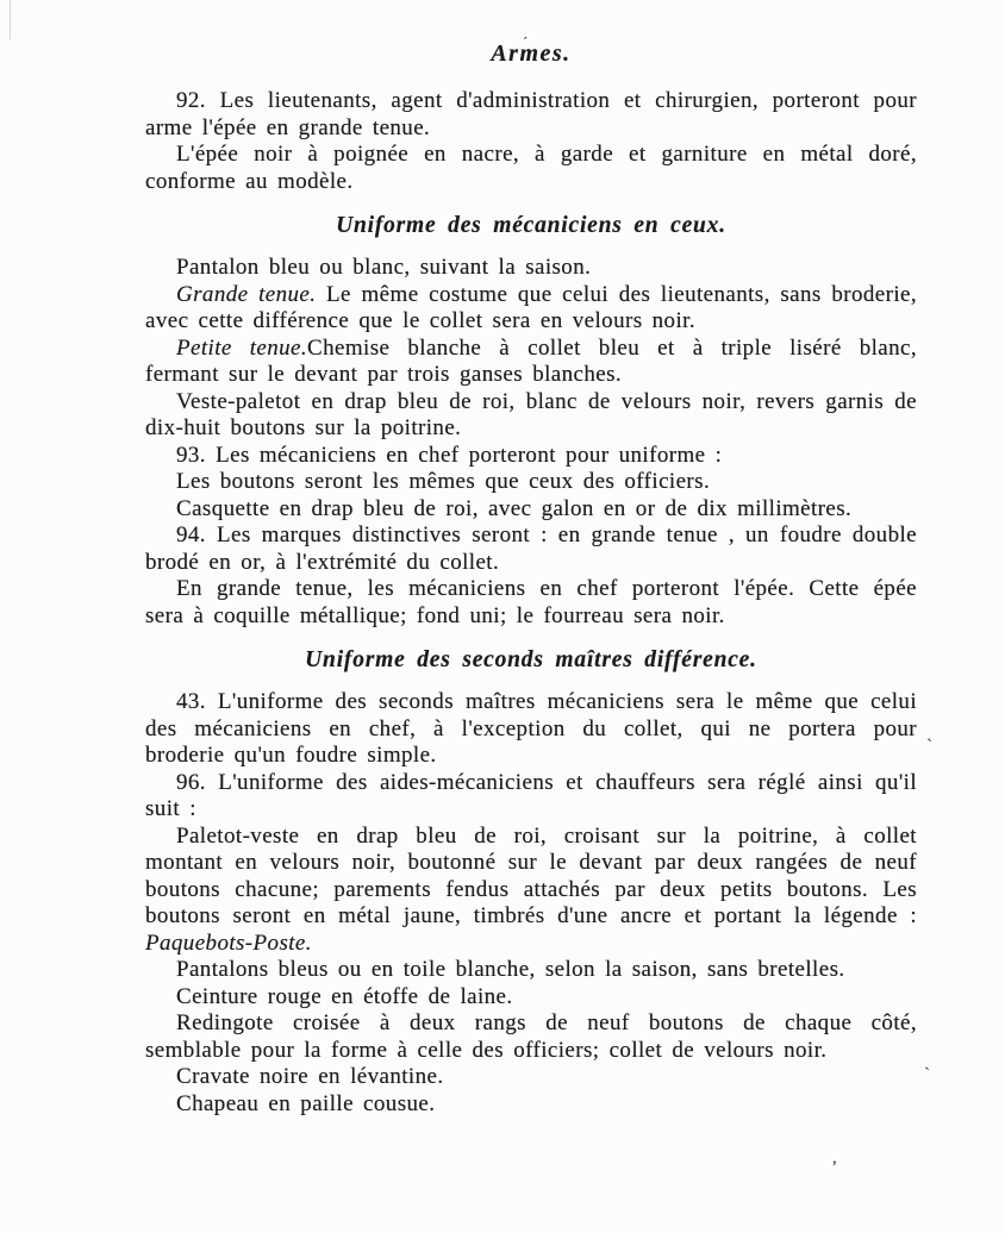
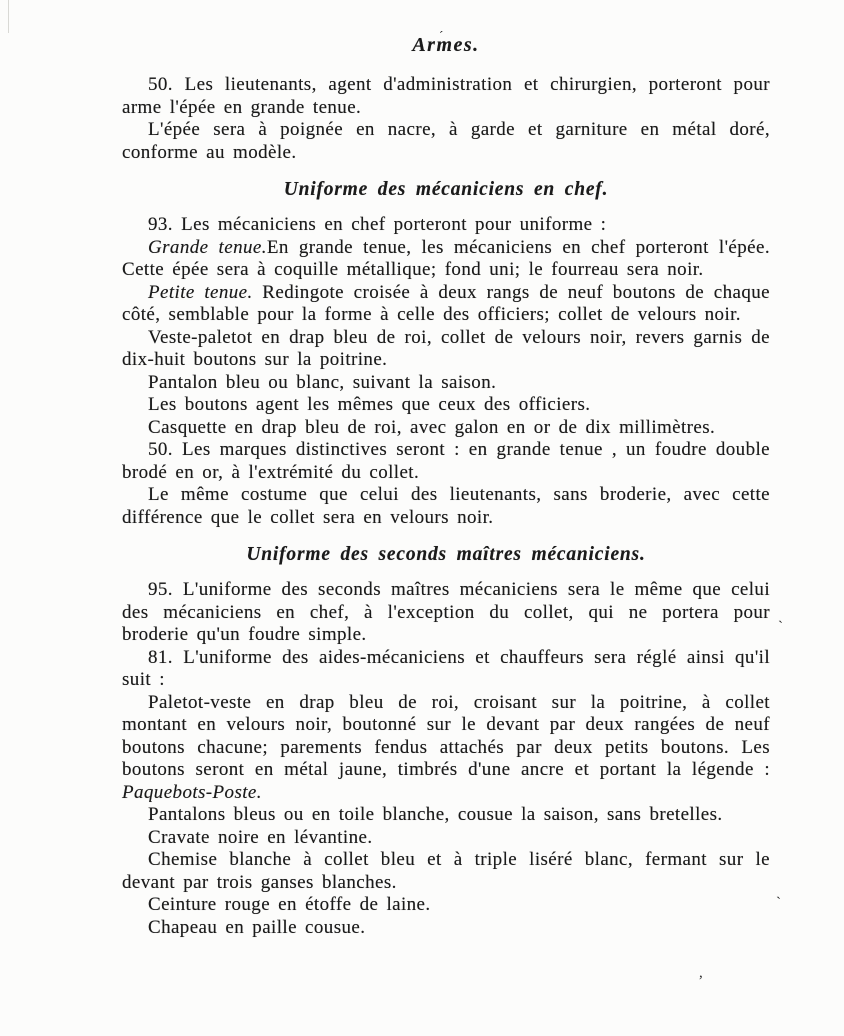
  ´
  `
  `
  ,
  Armes.
- 92. Les lieutenants, agent d'administration et chirurgien, por­teront pour arme l'épée en grande tenue.
+ 50. Les lieutenants, agent d'administration et chirurgien, por­teront pour arme l'épée en grande tenue.
- L'épée noir à poignée en nacre, à garde et garniture en métal doré, conforme au modèle.
+ L'épée sera à poignée en nacre, à garde et garniture en métal doré, conforme au modèle.
- Uniforme des mécaniciens en ceux.
+ Uniforme des mécaniciens en chef.
- Pantalon bleu ou blanc, suivant la saison.
+ 93. Les mécaniciens en chef porteront pour uniforme :
- Grande tenue. Le même costume que celui des lieutenants, sans broderie, avec cette différence que le collet sera en velours noir.
+ Grande tenue.En grande tenue, les mécaniciens en chef porteront l'épée. Cette épée sera à coquille métallique; fond uni; le fourreau sera noir.
- Petite tenue.Chemise blanche à collet bleu et à triple liséré blanc, fermant sur le devant par trois ganses blanches.
+ Petite tenue. Redingote croisée à deux rangs de neuf boutons de chaque côté, semblable pour la forme à celle des officiers; collet de velours noir.
- Veste-paletot en drap bleu de roi, blanc de velours noir, revers garnis de dix-huit boutons sur la poitrine.
+ Veste-paletot en drap bleu de roi, collet de velours noir, revers garnis de dix-huit boutons sur la poitrine.
- 93. Les mécaniciens en chef porteront pour uniforme :
+ Pantalon bleu ou blanc, suivant la saison.
- Les boutons seront les mêmes que ceux des officiers.
+ Les boutons agent les mêmes que ceux des officiers.
  Casquette en drap bleu de roi, avec galon en or de dix milli­mètres.
- 94. Les marques distinctives seront : en grande tenue , un foudre double brodé en or, à l'extrémité du collet.
+ 50. Les marques distinctives seront : en grande tenue , un foudre double brodé en or, à l'extrémité du collet.
- En grande tenue, les mécaniciens en chef porteront l'épée. Cette épée sera à coquille métallique; fond uni; le fourreau sera noir.
+ Le même costume que celui des lieutenants, sans broderie, avec cette différence que le collet sera en velours noir.
- Uniforme des seconds maîtres différence.
+ Uniforme des seconds maîtres mécaniciens.
- 43. L'uniforme des seconds maîtres mécaniciens sera le même que celui des mécaniciens en chef, à l'exception du collet, qui ne portera pour broderie qu'un foudre simple.
+ 95. L'uniforme des seconds maîtres mécaniciens sera le même que celui des mécaniciens en chef, à l'exception du collet, qui ne portera pour broderie qu'un foudre simple.
- 96. L'uniforme des aides-mécaniciens et chauffeurs sera réglé ainsi qu'il suit :
+ 81. L'uniforme des aides-mécaniciens et chauffeurs sera réglé ainsi qu'il suit :
  Paletot-veste en drap bleu de roi, croisant sur la poitrine, à collet montant en velours noir, boutonné sur le devant par deux rangées de neuf boutons chacune; parements fendus attachés par deux petits boutons. Les boutons seront en métal jaune, timbrés d'une ancre et portant la légende : Paquebots-Poste.
- Pantalons bleus ou en toile blanche, selon la saison, sans bre­telles.
+ Pantalons bleus ou en toile blanche, cousue la saison, sans bre­telles.
- Ceinture rouge en étoffe de laine.
+ Cravate noire en lévantine.
- Redingote croisée à deux rangs de neuf boutons de chaque côté, semblable pour la forme à celle des officiers; collet de velours noir.
+ Chemise blanche à collet bleu et à triple liséré blanc, fermant sur le devant par trois ganses blanches.
- Cravate noire en lévantine.
+ Ceinture rouge en étoffe de laine.
  Chapeau en paille cousue.
